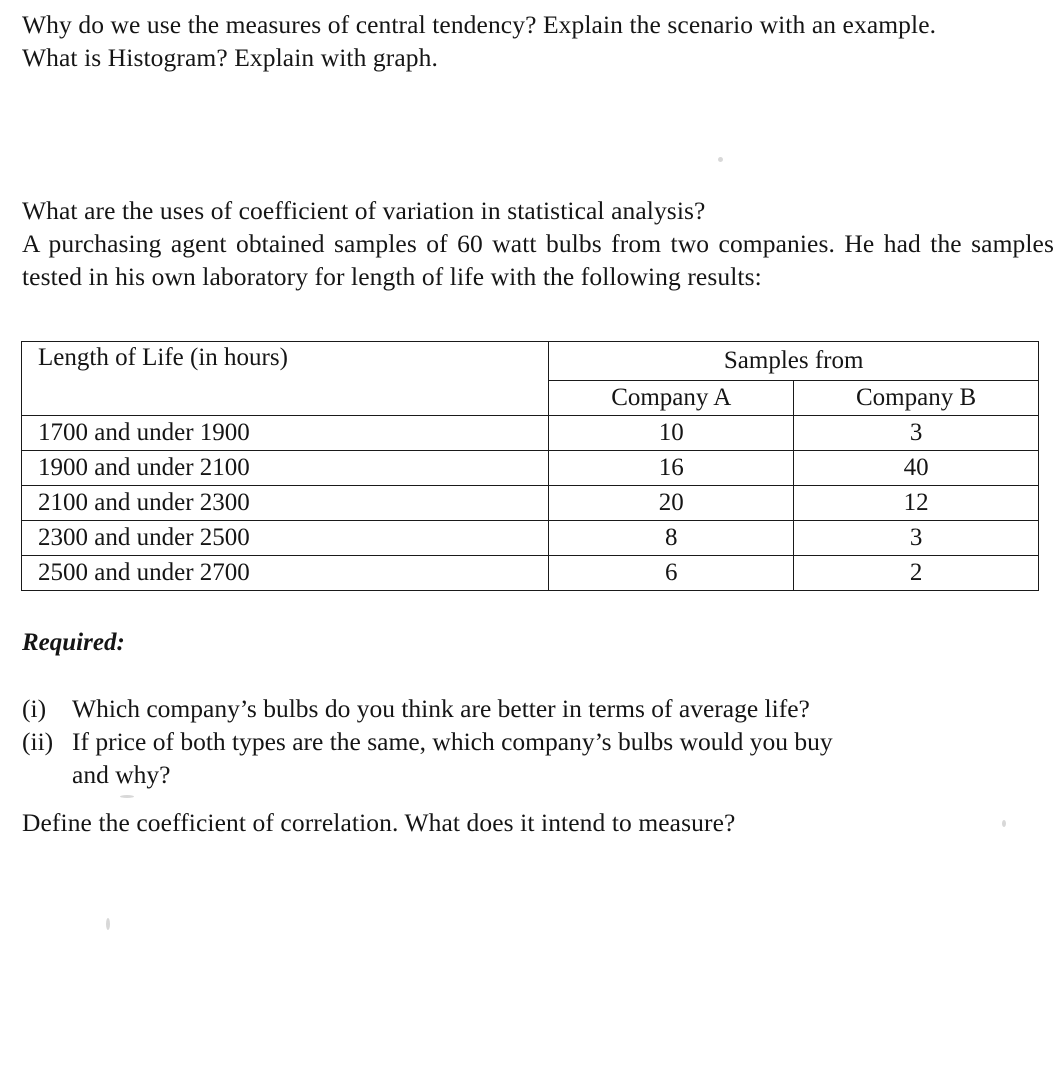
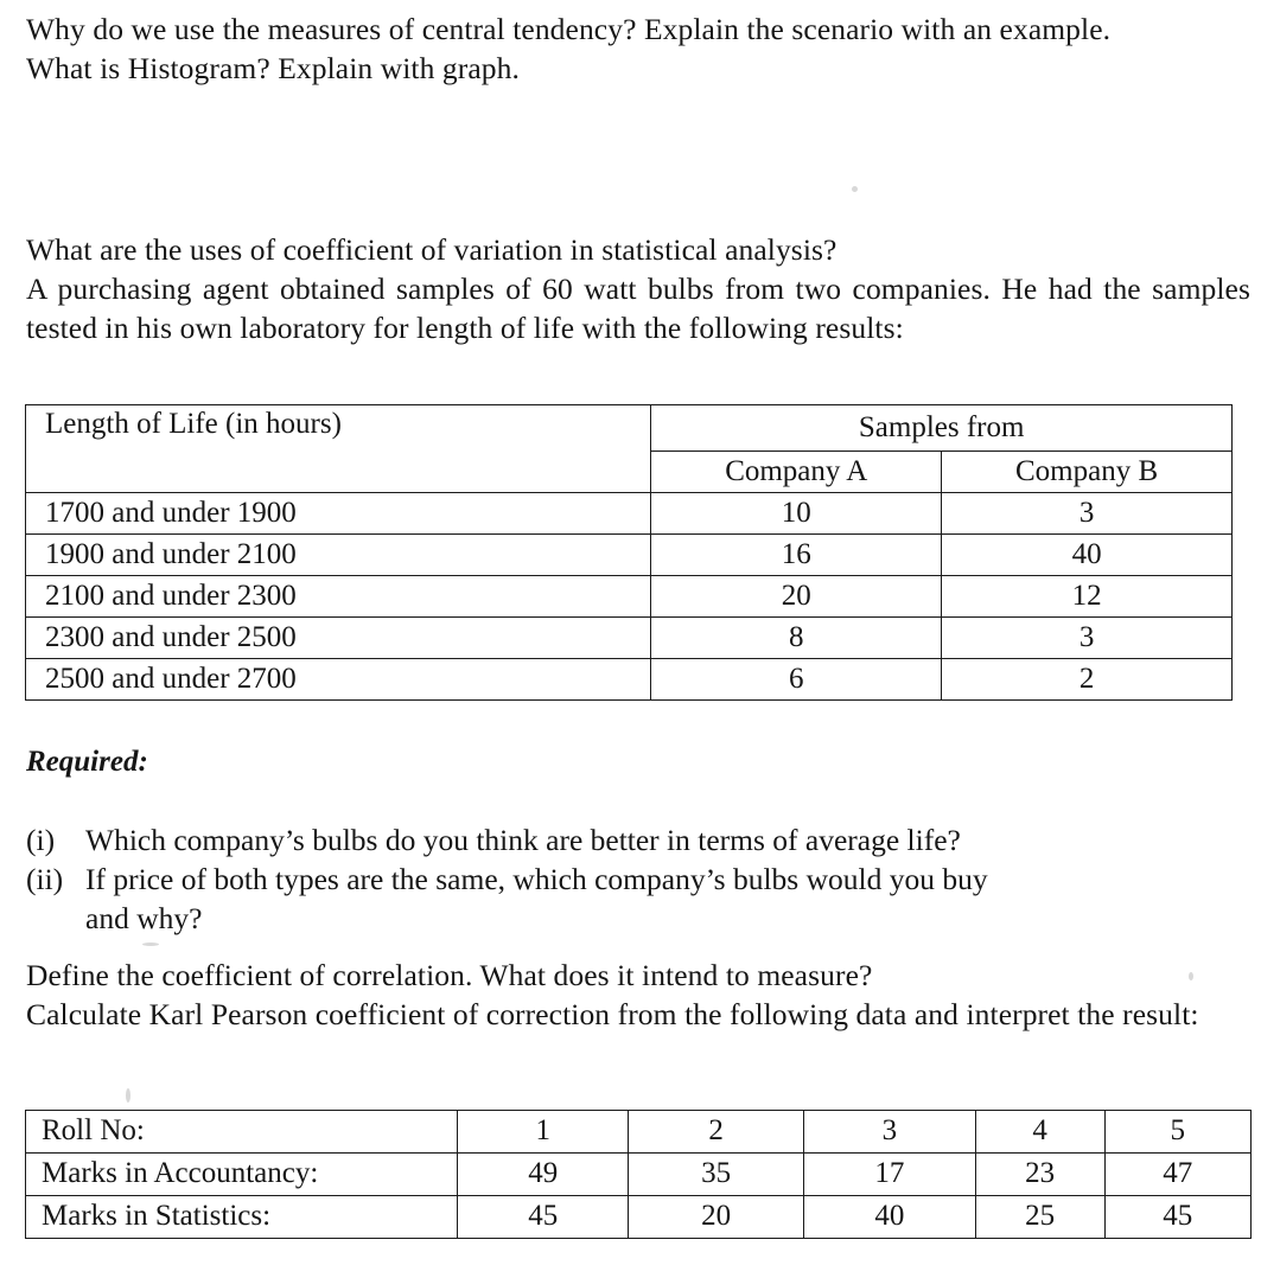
  Why do we use the measures of central tendency? Explain the scenario with an example.
  What is Histogram? Explain with graph.
  What are the uses of coefficient of variation in statistical analysis?
  A purchasing agent obtained samples of 60 watt bulbs from two companies. He had the samples tested in his own laboratory for length of life with the following results:
  Length of Life (in hours)	Samples from
  Company A	Company B
  1700 and under 1900	10	3
  1900 and under 2100	16	40
  2100 and under 2300	20	12
  2300 and under 2500	8	3
  2500 and under 2700	6	2
  Required:
  (i)
  Which company’s bulbs do you think are better in terms of average life?
  (ii)
  If price of both types are the same, which company’s bulbs would you buy
  and why?
  Define the coefficient of correlation. What does it intend to measure?
+ Calculate Karl Pearson coefficient of correction from the following data and interpret the result:
+ Roll No:	1	2	3	4	5
+ Marks in Accountancy:	49	35	17	23	47
+ Marks in Statistics:	45	20	40	25	45
